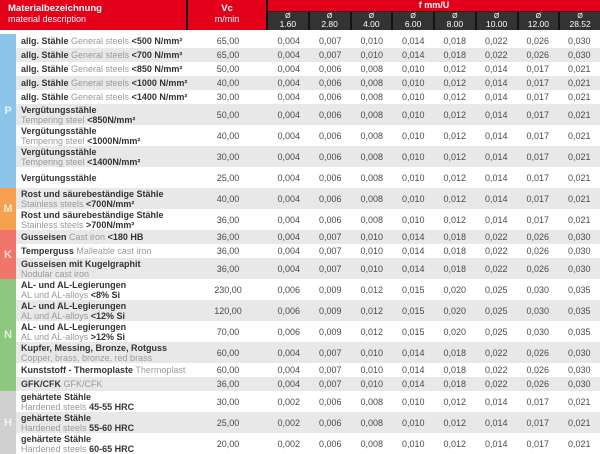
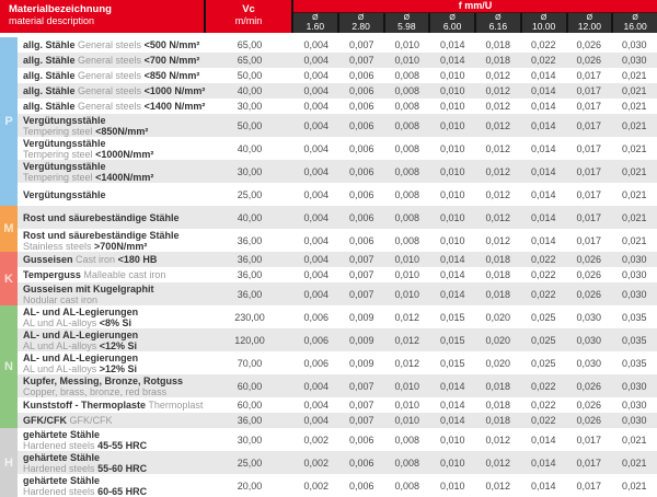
  Materialbezeichnung
  material description
  Vc
  m/min
  f mm/U
  1.60
  2.80
- 4.00
+ 5.98
  6.00
- 8.00
+ 6.16
  10.00
  12.00
- 28.52
+ 16.00
  P
  M
  K
  N
  H
  allg. Stähle General steels <500 N/mm²
  65,00
  0,004
  0,007
  0,010
  0,014
  0,018
  0,022
  0,026
  0,030
  allg. Stähle General steels <700 N/mm²
  65,00
  0,004
  0,007
  0,010
  0,014
  0,018
  0,022
  0,026
  0,030
  allg. Stähle General steels <850 N/mm²
  50,00
  0,004
  0,006
  0,008
  0,010
  0,012
  0,014
  0,017
  0,021
  allg. Stähle General steels <1000 N/mm²
  40,00
  0,004
  0,006
  0,008
  0,010
  0,012
  0,014
  0,017
  0,021
  allg. Stähle General steels <1400 N/mm²
  30,00
  0,004
  0,006
  0,008
  0,010
  0,012
  0,014
  0,017
  0,021
  Vergütungsstähle
  Tempering steel <850N/mm²
  50,00
  0,004
  0,006
  0,008
  0,010
  0,012
  0,014
  0,017
  0,021
  Vergütungsstähle
  Tempering steel <1000N/mm²
  40,00
  0,004
  0,006
  0,008
  0,010
  0,012
  0,014
  0,017
  0,021
  Vergütungsstähle
  Tempering steel <1400N/mm²
  30,00
  0,004
  0,006
  0,008
  0,010
  0,012
  0,014
  0,017
  0,021
  Vergütungsstähle
  25,00
  0,004
  0,006
  0,008
  0,010
  0,012
  0,014
  0,017
  0,021
  Rost und säurebeständige Stähle
- Stainless steels <700N/mm²
  40,00
  0,004
  0,006
  0,008
  0,010
  0,012
  0,014
  0,017
  0,021
  Rost und säurebeständige Stähle
  Stainless steels >700N/mm²
  36,00
  0,004
  0,006
  0,008
  0,010
  0,012
  0,014
  0,017
  0,021
  Gusseisen Cast iron <180 HB
  36,00
  0,004
  0,007
  0,010
  0,014
  0,018
  0,022
  0,026
  0,030
  Temperguss Malleable cast iron
  36,00
  0,004
  0,007
  0,010
  0,014
  0,018
  0,022
  0,026
  0,030
  Gusseisen mit Kugelgraphit
  Nodular cast iron
  36,00
  0,004
  0,007
  0,010
  0,014
  0,018
  0,022
  0,026
  0,030
  AL- und AL-Legierungen
  AL und AL-alloys <8% Si
  230,00
  0,006
  0,009
  0,012
  0,015
  0,020
  0,025
  0,030
  0,035
  AL- und AL-Legierungen
  AL und AL-alloys <12% Si
  120,00
  0,006
  0,009
  0,012
  0,015
  0,020
  0,025
  0,030
  0,035
  AL- und AL-Legierungen
  AL und AL-alloys >12% Si
  70,00
  0,006
  0,009
  0,012
  0,015
  0,020
  0,025
  0,030
  0,035
  Kupfer, Messing, Bronze, Rotguss
  Copper, brass, bronze, red brass
  60,00
  0,004
  0,007
  0,010
  0,014
  0,018
  0,022
  0,026
  0,030
  Kunststoff - Thermoplaste Thermoplast
  60,00
  0,004
  0,007
  0,010
  0,014
  0,018
  0,022
  0,026
  0,030
  GFK/CFK GFK/CFK
  36,00
  0,004
  0,007
  0,010
  0,014
  0,018
  0,022
  0,026
  0,030
  gehärtete Stähle
  Hardened steels 45-55 HRC
  30,00
  0,002
  0,006
  0,008
  0,010
  0,012
  0,014
  0,017
  0,021
  gehärtete Stähle
  Hardened steels 55-60 HRC
  25,00
  0,002
  0,006
  0,008
  0,010
  0,012
  0,014
  0,017
  0,021
  gehärtete Stähle
  Hardened steels 60-65 HRC
  20,00
  0,002
  0,006
  0,008
  0,010
  0,012
  0,014
  0,017
  0,021
